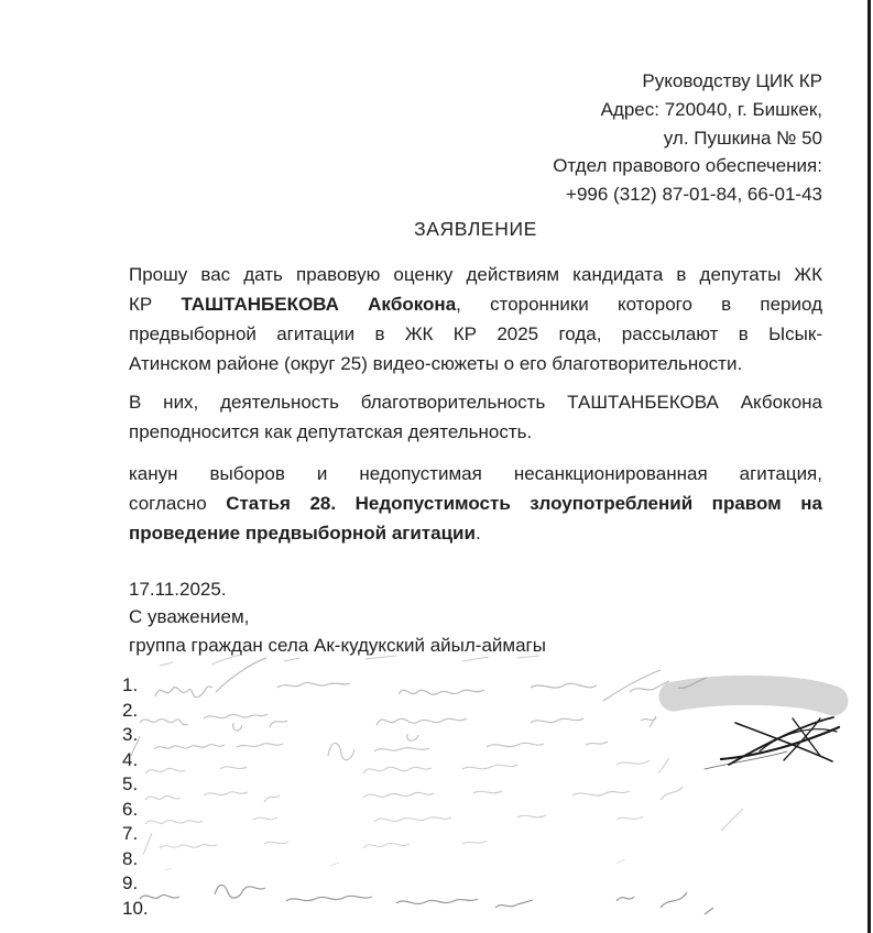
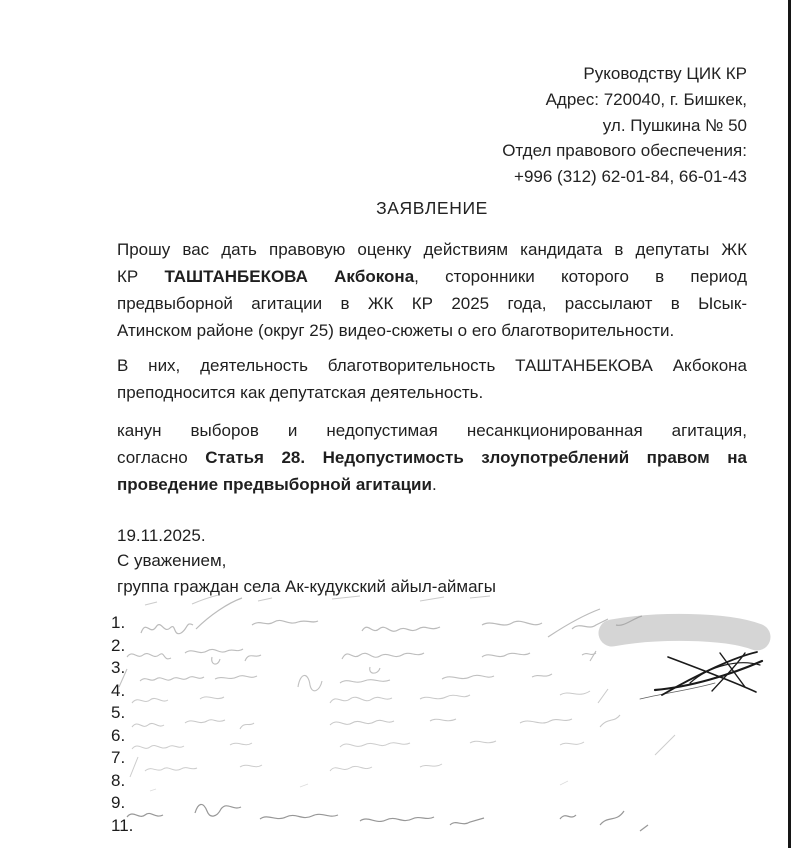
  Руководству ЦИК КР
  Адрес: 720040, г. Бишкек,
  ул. Пушкина № 50
  Отдел правового обеспечения:
- +996 (312) 87-01-84, 66-01-43
+ +996 (312) 62-01-84, 66-01-43
  ЗАЯВЛЕНИЕ
  Прошу вас дать правовую оценку действиям кандидата в депутаты ЖК
  КР ТАШТАНБЕКОВА Акбокона, сторонники которого в период
  предвыборной агитации в ЖК КР 2025 года, рассылают в Ысык-
  Атинском районе (округ 25) видео-сюжеты о его благотворительности.
  В них, деятельность благотворительность ТАШТАНБЕКОВА Акбокона
  преподносится как депутатская деятельность.
  канун выборов и недопустимая несанкционированная агитация,
  согласно Статья 28. Недопустимость злоупотреблений правом на
  проведение предвыборной агитации.
- 17.11.2025.
+ 19.11.2025.
  С уважением,
  группа граждан села Ак-кудукский айыл-аймагы
  1.
  2.
  3.
  4.
  5.
  6.
  7.
  8.
  9.
- 10.
+ 11.
